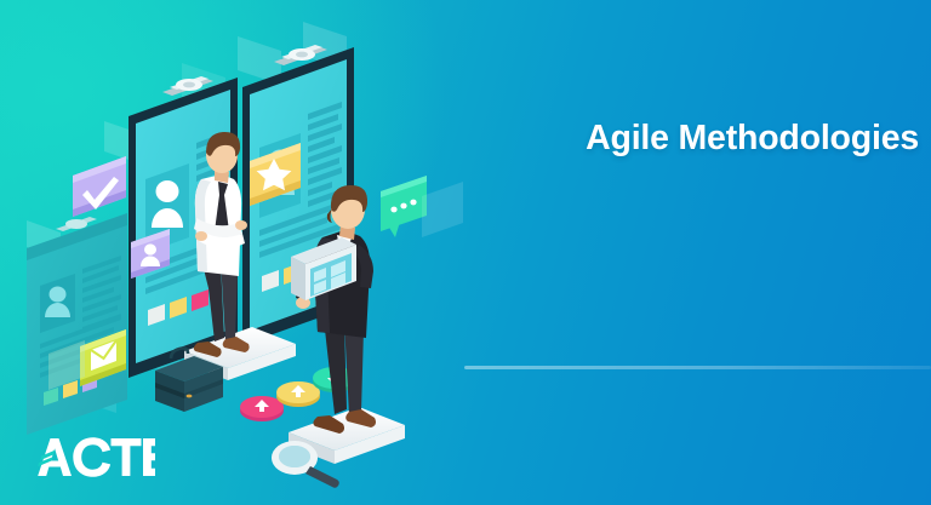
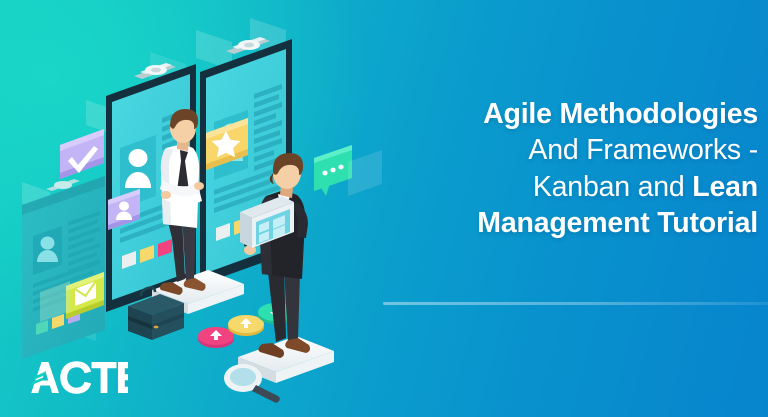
  Agile Methodologies
+ And Frameworks -
+ Kanban and Lean
+ Management Tutorial
